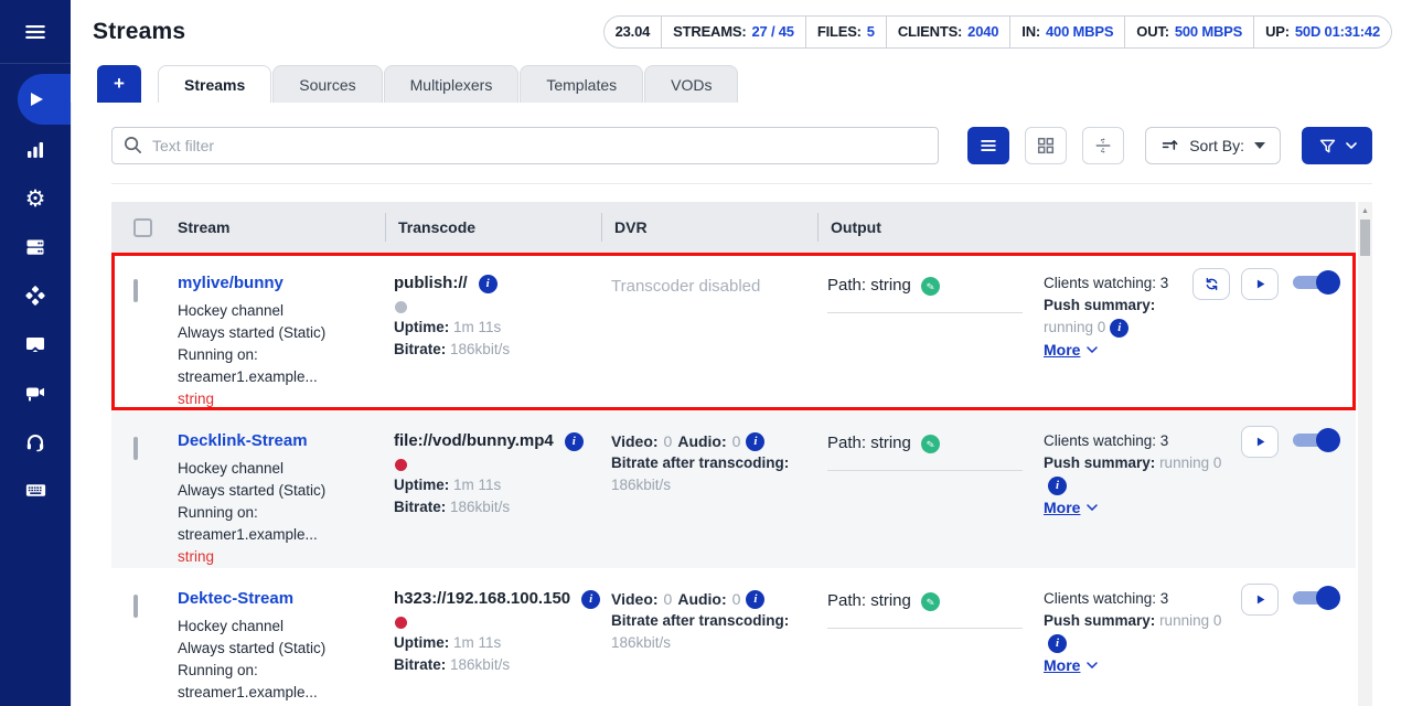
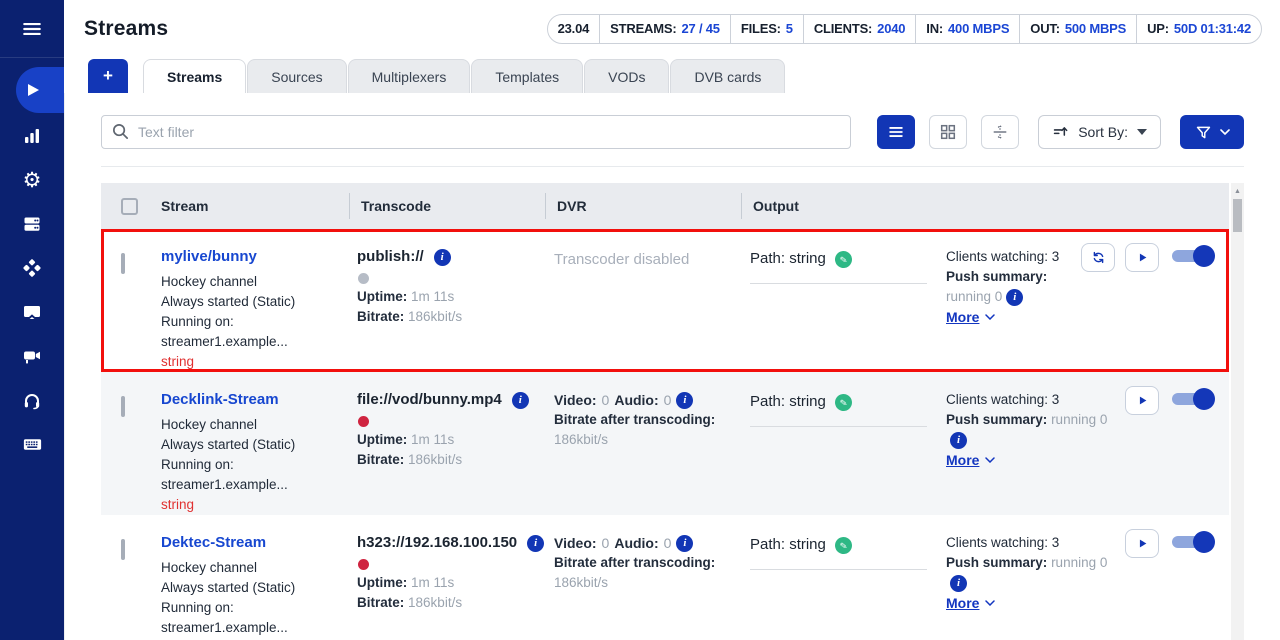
  ⚙
  Streams
  23.04
  STREAMS:
  27 / 45
  FILES:
  5
  CLIENTS:
  2040
  IN:
  400 MBPS
  OUT:
  500 MBPS
  UP:
  50D 01:31:42
  +
  Streams
  Sources
  Multiplexers
  Templates
  VODs
+ DVB cards
  Text filter
  Sort By:
  Stream
  Transcode
  DVR
  Output
  mylive/bunny
  Hockey channel
  Always started (Static)
  Running on: streamer1.example...
  string
  publish://
  i
  Uptime: 1m 11s
  Bitrate: 186kbit/s
  Transcoder disabled
  Path: string
  Clients watching: 3
  Push summary: running 0 i
  More
  Decklink-Stream
  Hockey channel
  Always started (Static)
  Running on: streamer1.example...
  string
  file://vod/bunny.mp4
  i
  Uptime: 1m 11s
  Bitrate: 186kbit/s
  Video:
  0
  Audio:
  0
  i
  Bitrate after transcoding:
  186kbit/s
  Path: string
  Clients watching: 3
  Push summary: running 0i
  More
  Dektec-Stream
  Hockey channel
  Always started (Static)
  Running on: streamer1.example...
  h323://192.168.100.150
  i
  Uptime: 1m 11s
  Bitrate: 186kbit/s
  Video:
  0
  Audio:
  0
  i
  Bitrate after transcoding:
  186kbit/s
  Path: string
  Clients watching: 3
  Push summary: running 0i
  More
